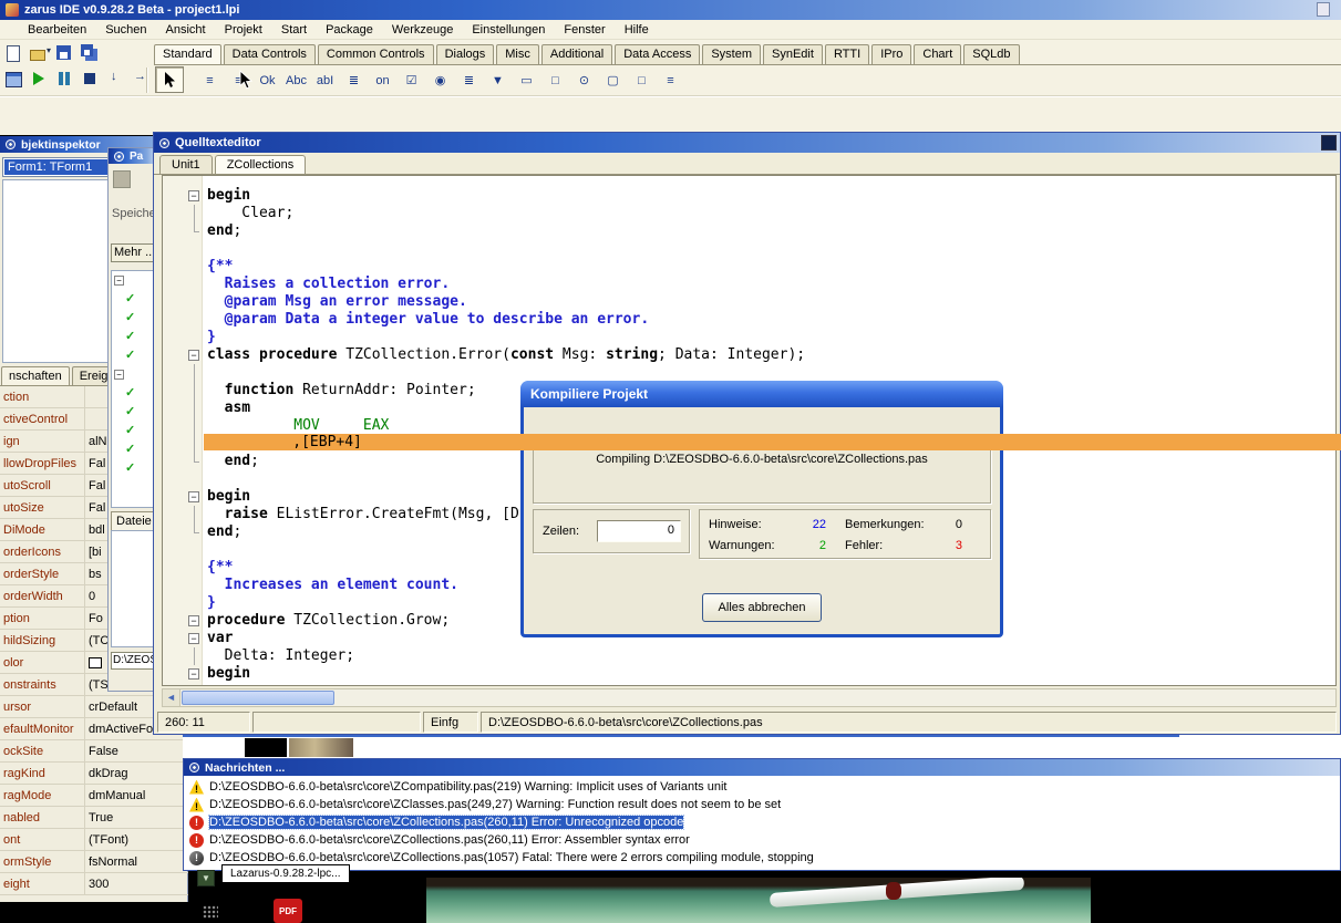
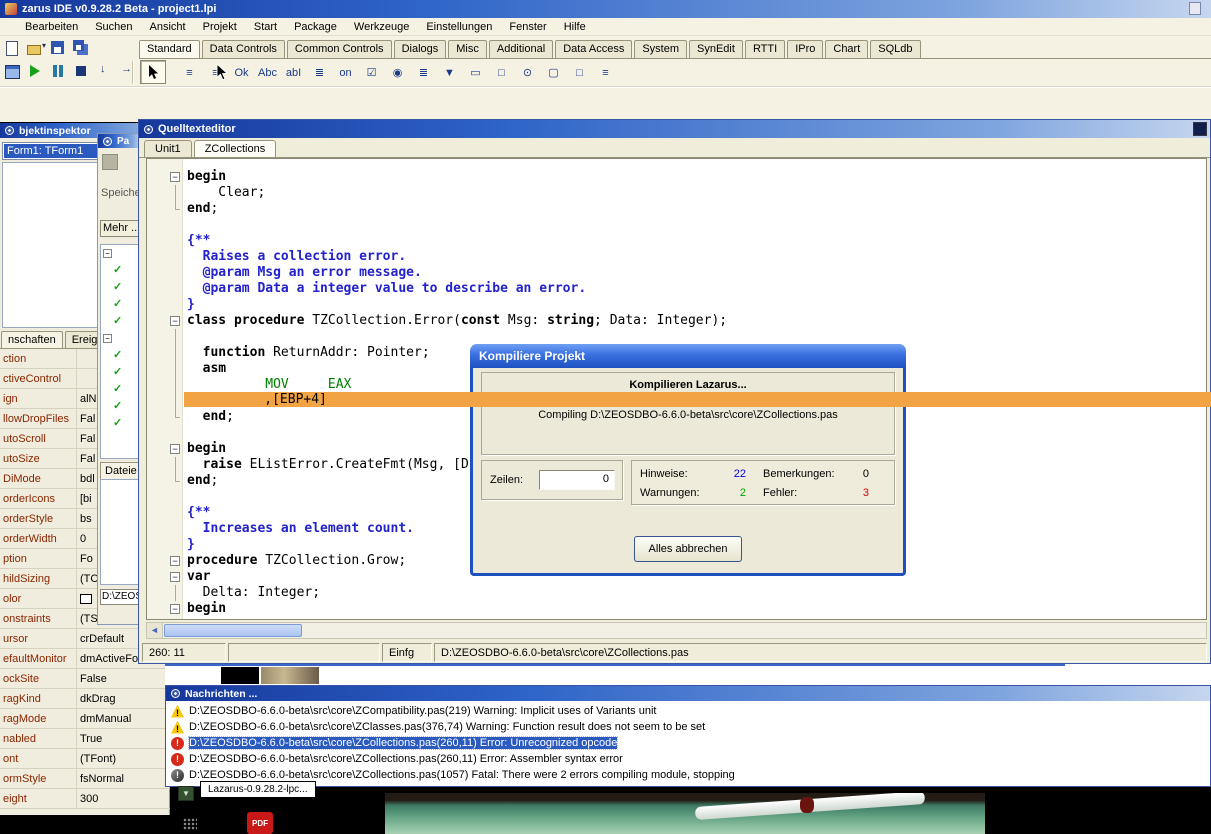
  zarus IDE v0.9.28.2 Beta - project1.lpi
  Bearbeiten
  Suchen
  Ansicht
  Projekt
  Start
  Package
  Werkzeuge
  Einstellungen
  Fenster
  Hilfe
  Standard
  Data Controls
  Common Controls
  Dialogs
  Misc
  Additional
  Data Access
  System
  SynEdit
  RTTI
  IPro
  Chart
  SQLdb
  ≡
  ≡
  Ok
  Abc
  abI
  ≣
  on
  ☑
  ◉
  ≣
  ▼
  ▭
  □
  ⊙
  ▢
  □
  ≡
  bjektinspektor
  Form1: TForm1
  nschaften
  ction
  ctiveControl
  ign
  alN
  llowDropFiles
  Fal
  utoScroll
  Fal
  utoSize
  Fal
  DiMode
  bdl
  orderIcons
  [bi
  orderStyle
  bs
  orderWidth
  0
  ption
  Fo
  hildSizing
  (TC
  olor
  onstraints
  ursor
  crDefault
  efaultMonitor
  dmActiveFo
  ockSite
  False
  ragKind
  dkDrag
  ragMode
  dmManual
  nabled
  True
  ont
  (TFont)
  ormStyle
  fsNormal
  eight
  300
  Pa
  Speich
  Mehr ..
  −
  ✓
  ✓
  ✓
  ✓
  −
  ✓
  ✓
  ✓
  ✓
  ✓
  Dateie
  D:\ZEO
  Quelltexteditor
  Unit1
  ZCollections
  −
  begin
  Clear;
  end;
  {**
  Raises a collection error.
  @param Msg an error message.
  @param Data a integer value to describe an error.
  }
  −
  class procedure TZCollection.Error(const Msg: string; Data: Integer);
  function ReturnAddr: Pointer;
  asm
  MOV EAX
  end;
  −
  begin
  raise EListError.CreateFmt(Msg, [D
  end;
  {**
  Increases an element count.
  }
  −
  procedure TZCollection.Grow;
  −
  var
  Delta: Integer;
  −
  begin
  ◄
  260: 11
  Einfg
  D:\ZEOSDBO-6.6.0-beta\src\core\ZCollections.pas
  Nachrichten ...
  !
  D:\ZEOSDBO-6.6.0-beta\src\core\ZCompatibility.pas(219) Warning: Implicit uses of Variants unit
  !
- D:\ZEOSDBO-6.6.0-beta\src\core\ZClasses.pas(249,27) Warning: Function result does not seem to be set
+ D:\ZEOSDBO-6.6.0-beta\src\core\ZClasses.pas(376,74) Warning: Function result does not seem to be set
  !
  D:\ZEOSDBO-6.6.0-beta\src\core\ZCollections.pas(260,11) Error: Unrecognized opcode
  !
  D:\ZEOSDBO-6.6.0-beta\src\core\ZCollections.pas(260,11) Error: Assembler syntax error
  !
  D:\ZEOSDBO-6.6.0-beta\src\core\ZCollections.pas(1057) Fatal: There were 2 errors compiling module, stopping
  Kompiliere Projekt
+ Kompilieren Lazarus...
  Compiling D:\ZEOSDBO-6.6.0-beta\src\core\ZCollections.pas
  Zeilen:
  0
  Hinweise:
  22
  Bemerkungen:
  0
  Warnungen:
  2
  Fehler:
  3
  Alles abbrechen
  ,[EBP+4]
  ▼
  Lazarus-0.9.28.2-lpc...
  PDF
